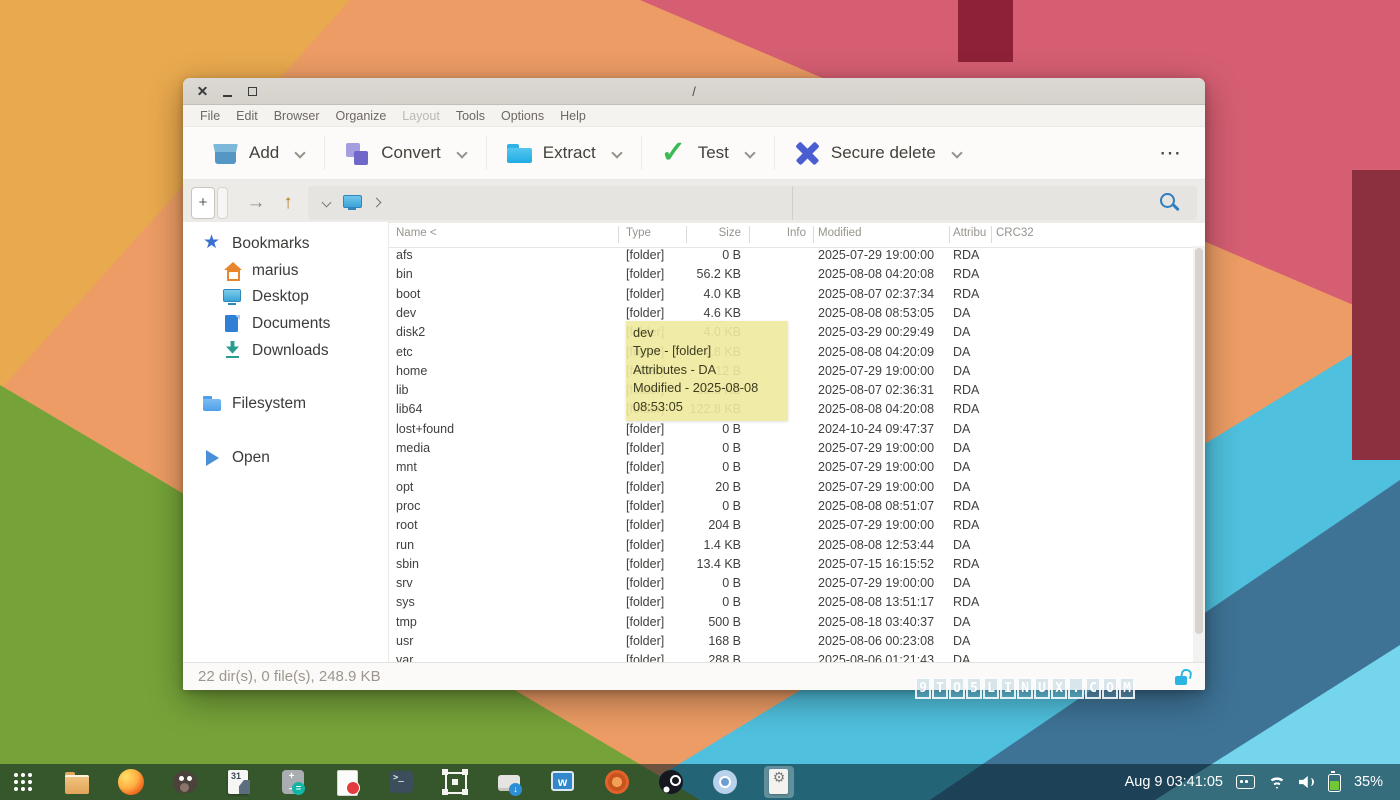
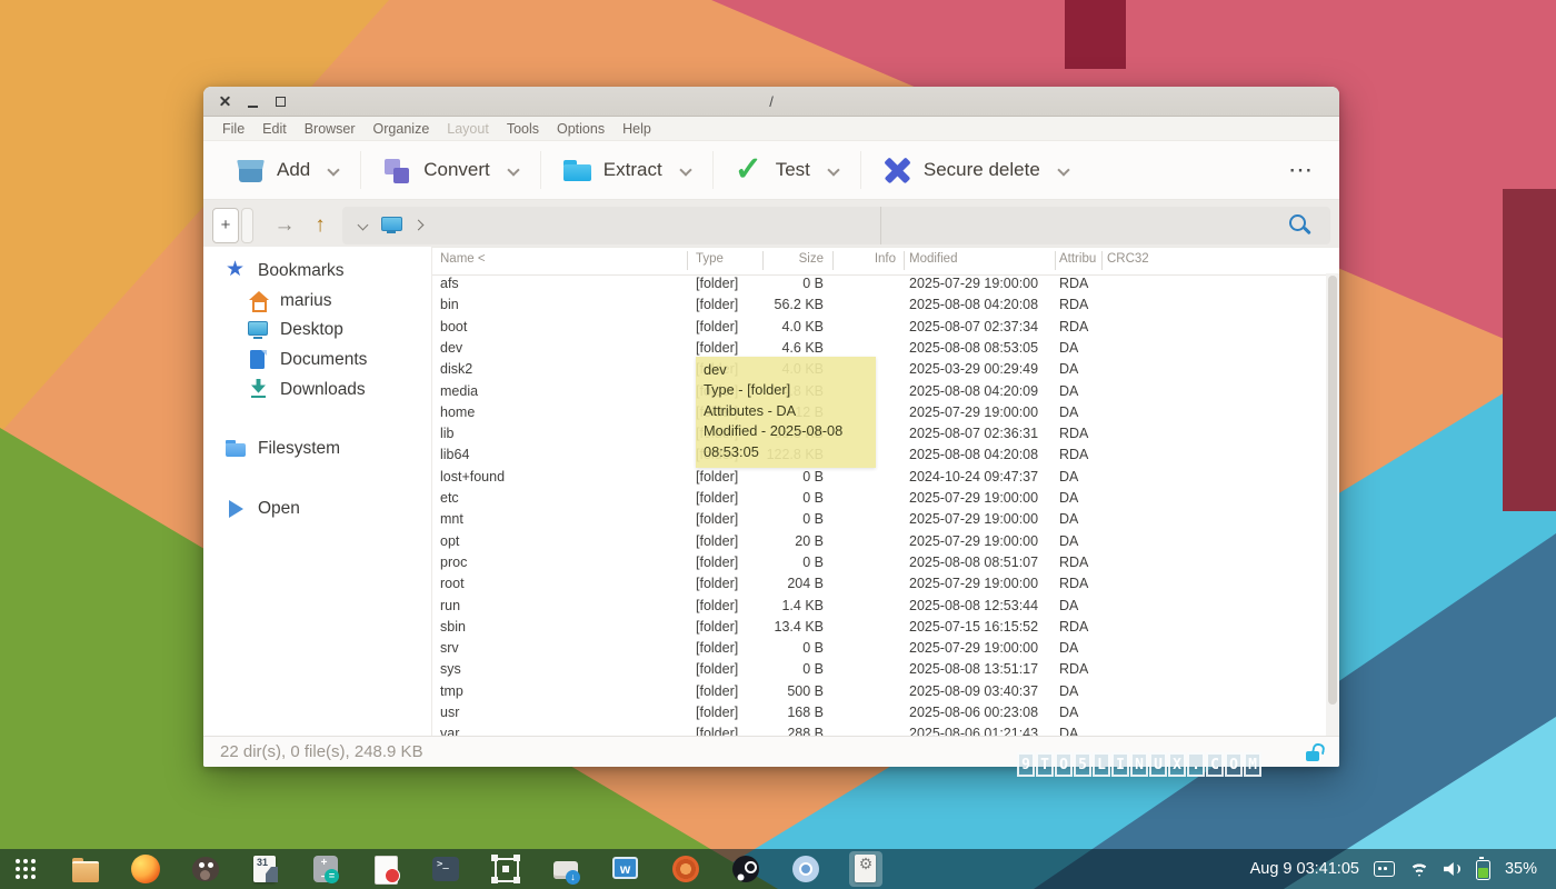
  /
  File
  Edit
  Browser
  Organize
  Layout
  Tools
  Options
  Help
  Add
  Convert
  Extract
  Test
  Secure delete
  ⋯
  +
  →
  ↑
  Bookmarks
  marius
  Desktop
  Documents
  Downloads
  Filesystem
  Open
  Name <
  Type
  Size
  Info
  Modified
  Attribu
  CRC32
  afs
  [folder]
  0 B
  2025-07-29 19:00:00
  RDA
  bin
  [folder]
  56.2 KB
  2025-08-08 04:20:08
  RDA
  boot
  [folder]
  4.0 KB
  2025-08-07 02:37:34
  RDA
  dev
  [folder]
  4.6 KB
  2025-08-08 08:53:05
  DA
  disk2
  2025-03-29 00:29:49
  DA
- etc
+ media
  2025-08-08 04:20:09
  DA
  home
  2025-07-29 19:00:00
  DA
  lib
  2025-08-07 02:36:31
  RDA
  lib64
  2025-08-08 04:20:08
  RDA
  lost+found
  [folder]
  0 B
  2024-10-24 09:47:37
  DA
- media
+ etc
  [folder]
  0 B
  2025-07-29 19:00:00
  DA
  mnt
  [folder]
  0 B
  2025-07-29 19:00:00
  DA
  opt
  [folder]
  20 B
  2025-07-29 19:00:00
  DA
  proc
  [folder]
  0 B
  2025-08-08 08:51:07
  RDA
  root
  [folder]
  204 B
  2025-07-29 19:00:00
  RDA
  run
  [folder]
  1.4 KB
  2025-08-08 12:53:44
  DA
  sbin
  [folder]
  13.4 KB
  2025-07-15 16:15:52
  RDA
  srv
  [folder]
  0 B
  2025-07-29 19:00:00
  DA
  sys
  [folder]
  0 B
  2025-08-08 13:51:17
  RDA
  tmp
  [folder]
  500 B
- 2025-08-18 03:40:37
+ 2025-08-09 03:40:37
  DA
  usr
  [folder]
  168 B
  2025-08-06 00:23:08
  DA
  var
  [folder]
  288 B
  2025-08-06 01:21:43
  DA
  dev
  Type - [folder]
  Attributes - DA
  Modified - 2025-08-08
  08:53:05
  22 dir(s), 0 file(s), 248.9 KB
  9
  T
  O
  5
  L
  I
  N
  U
  X
  .
  C
  O
  M
  31
  Aug 9 03:41:05
  35%
